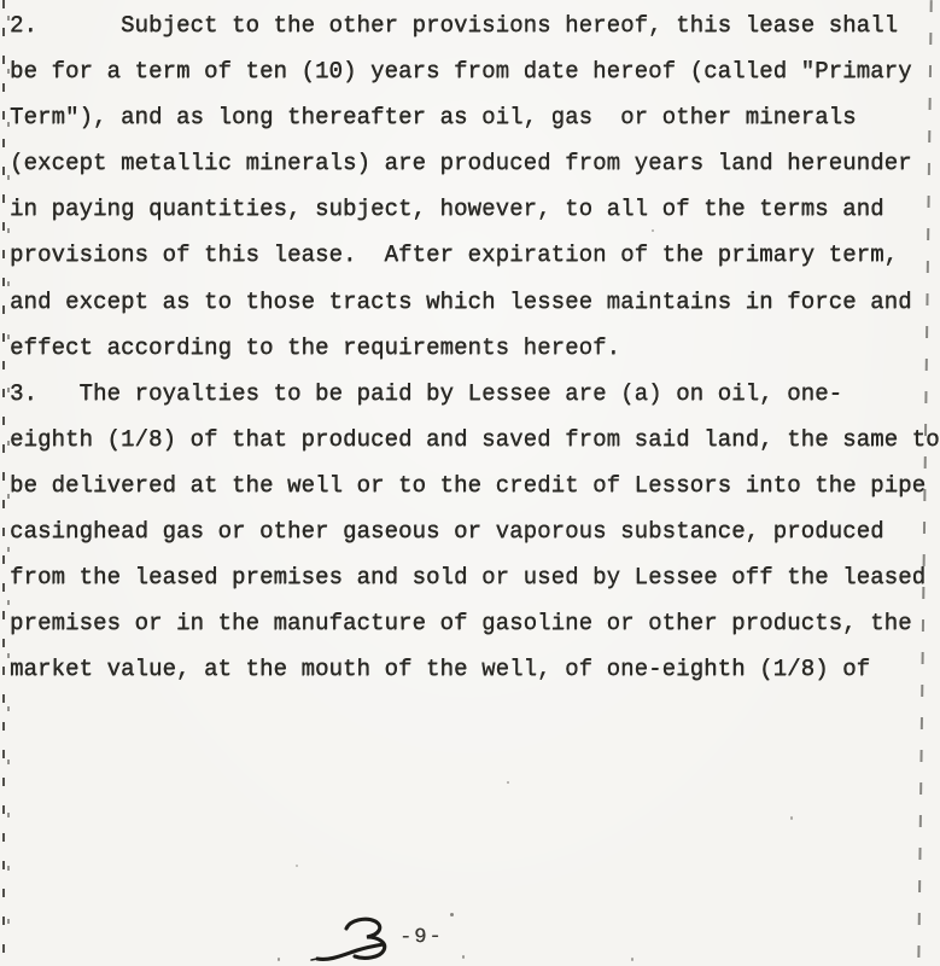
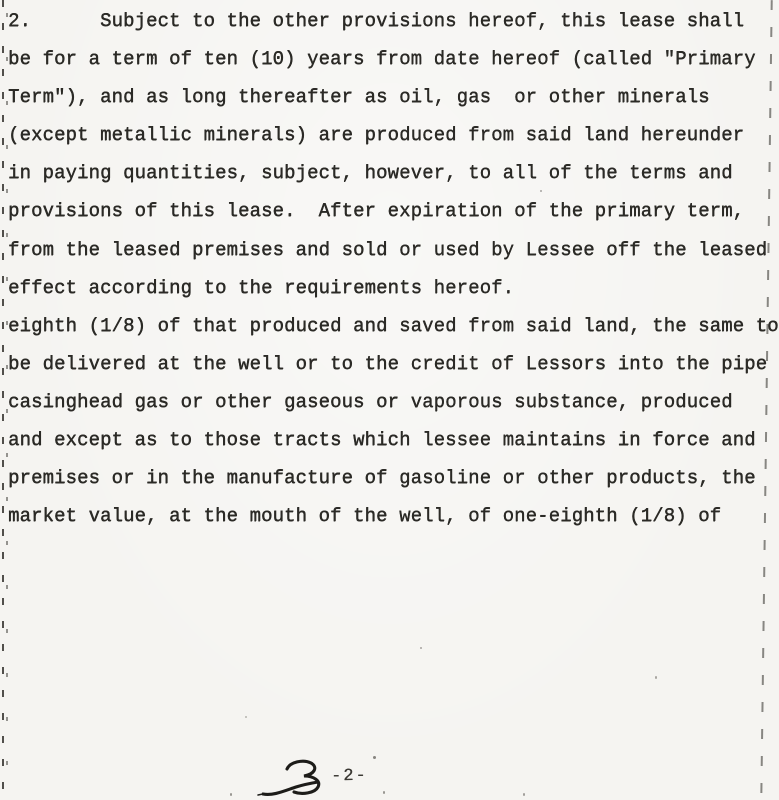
  2. Subject to the other provisions hereof, this lease shall
  be for a term of ten (10) years from date hereof (called "Primary
  Term"), and as long thereafter as oil, gas or other minerals
- (except metallic minerals) are produced from years land hereunder
+ (except metallic minerals) are produced from said land hereunder
  in paying quantities, subject, however, to all of the terms and
  provisions of this lease. After expiration of the primary term,
- and except as to those tracts which lessee maintains in force and
+ from the leased premises and sold or used by Lessee off the leased
  effect according to the requirements hereof.
- 3. The royalties to be paid by Lessee are (a) on oil, one-
  eighth (1/8) of that produced and saved from said land, the same to
  be delivered at the well or to the credit of Lessors into the pipe
  casinghead gas or other gaseous or vaporous substance, produced
- from the leased premises and sold or used by Lessee off the leased
+ and except as to those tracts which lessee maintains in force and
  premises or in the manufacture of gasoline or other products, the
  market value, at the mouth of the well, of one-eighth (1/8) of
- -9-
+ -2-
